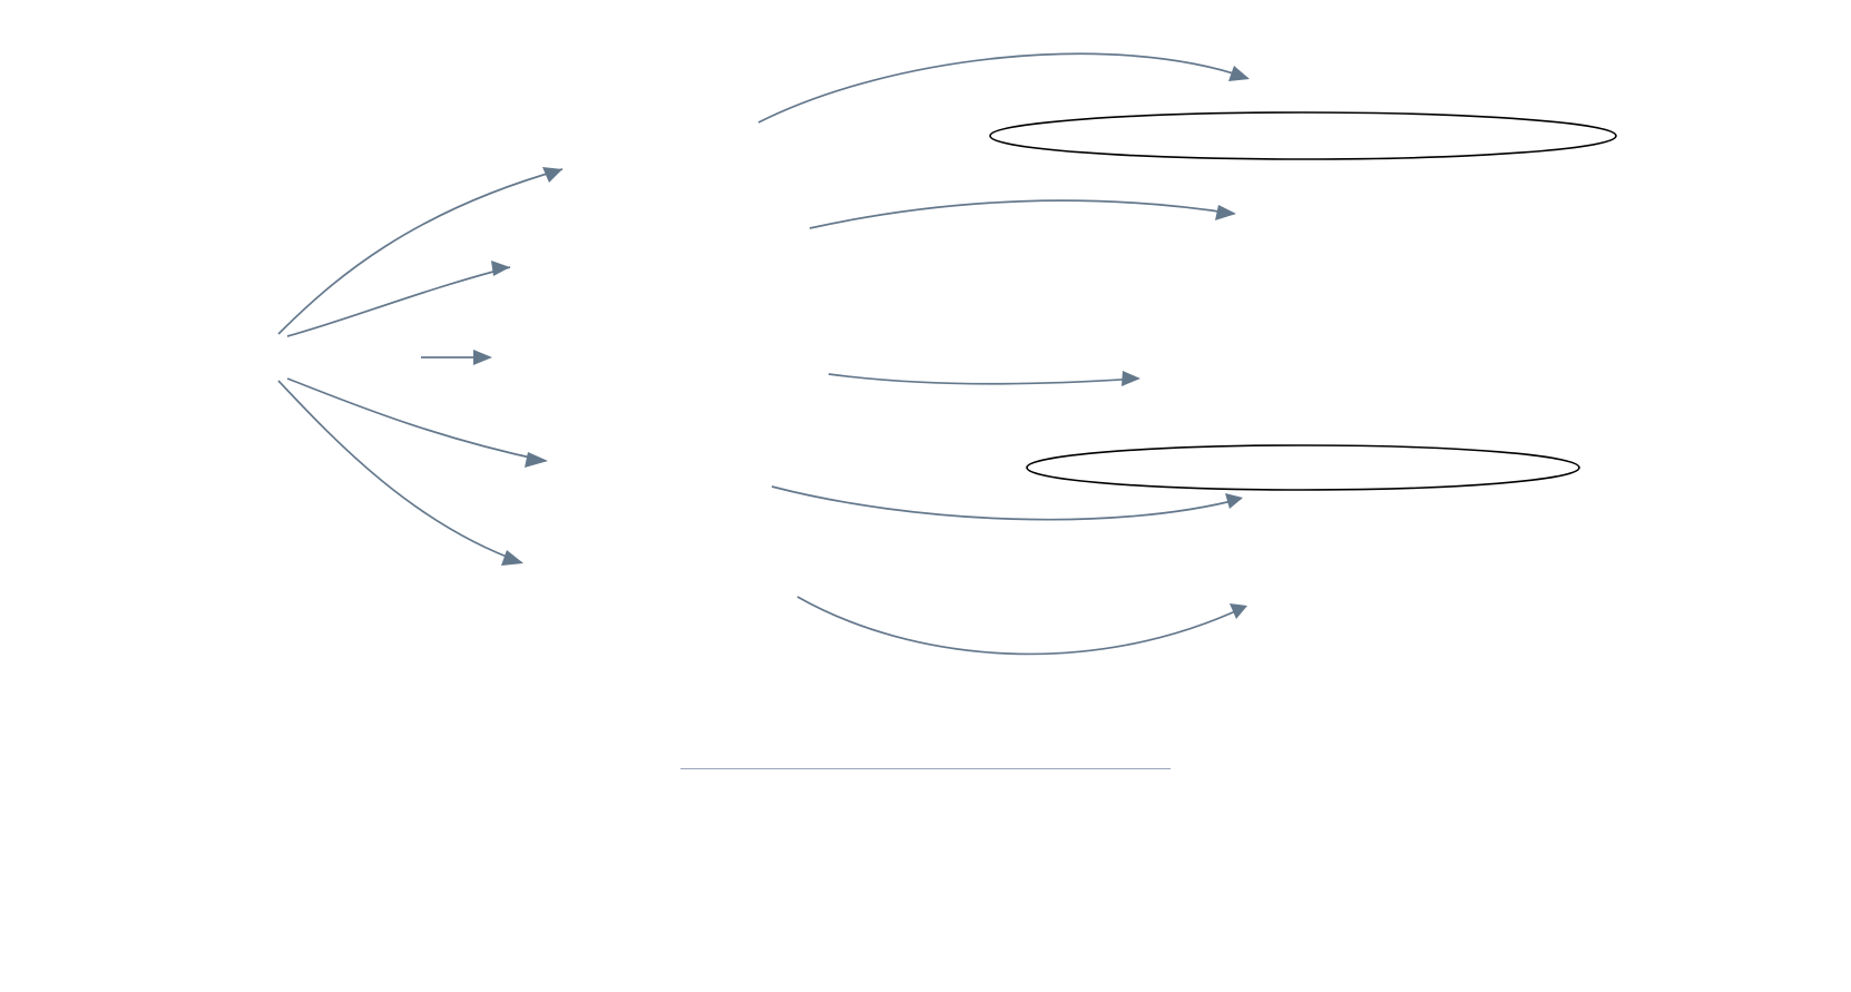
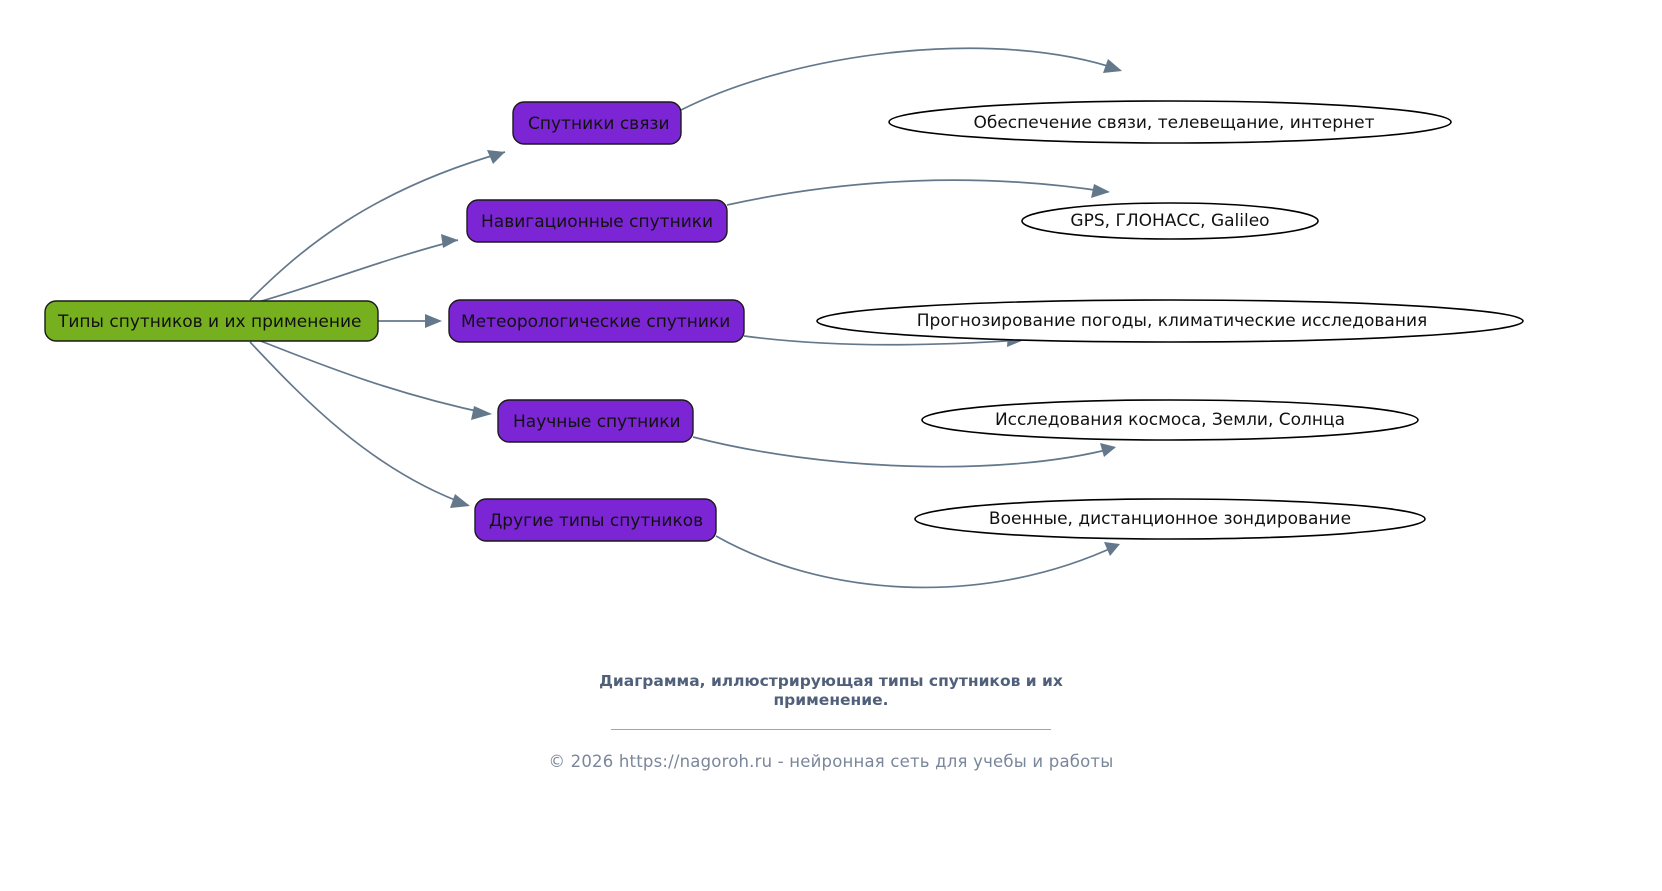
+ Типы спутников и их применение
+ Спутники связи
+ Навигационные спутники
+ Метеорологические спутники
+ Научные спутники
+ Другие типы спутников
+ Обеспечение связи, телевещание, интернет
+ GPS, ГЛОНАСС, Galileo
+ Прогнозирование погоды, климатические исследования
+ Исследования космоса, Земли, Солнца
+ Военные, дистанционное зондирование
+ Диаграмма, иллюстрирующая типы спутников и их применение.
+ © 2026 https://nagoroh.ru - нейронная сеть для учебы и работы
